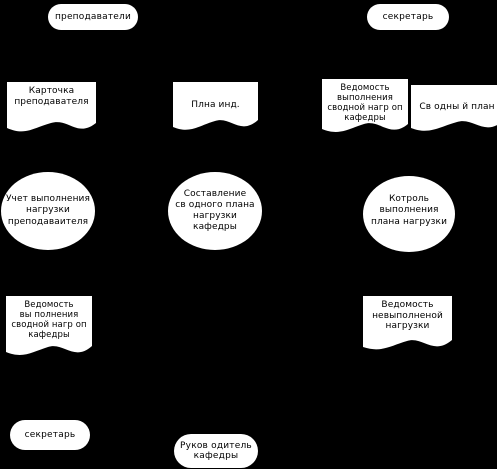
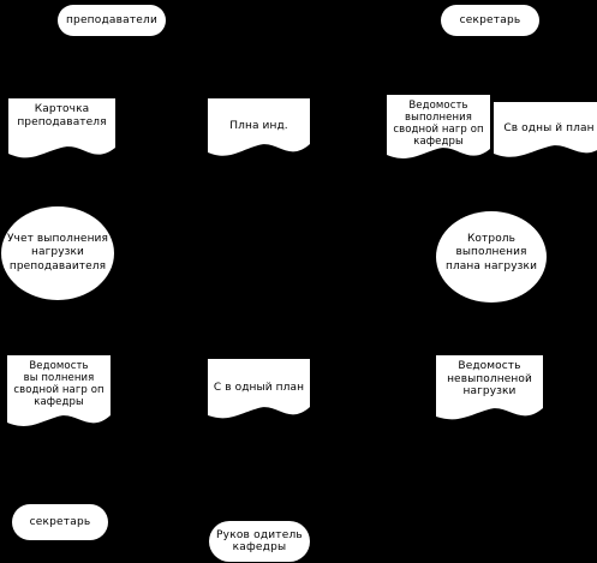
  преподаватели
  секретарь
  Карточка
  преподавателя
  Плна инд.
  Ведомость
  выполнения
  сводной нагр оп
  кафедры
  Св одны й план
  Учет выполнения
  нагрузки
  преподаваителя
- Составление
- св одного плана
- нагрузки кафедры
  Котроль
  выполнения
  плана нагрузки
  Ведомость
  вы полнения
  сводной нагр оп
  кафедры
+ С в одный план
  Ведомость
  невыполненой
  нагрузки
  секретарь
  Руков одитель
  кафедры
